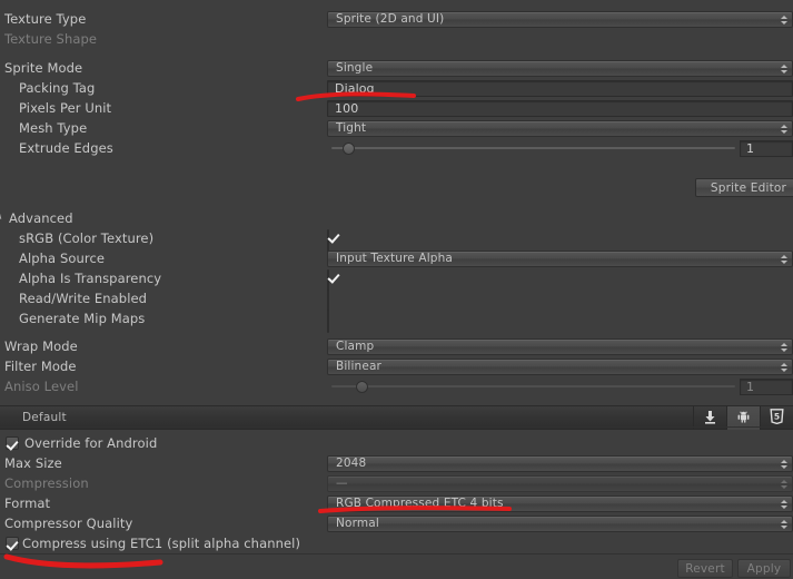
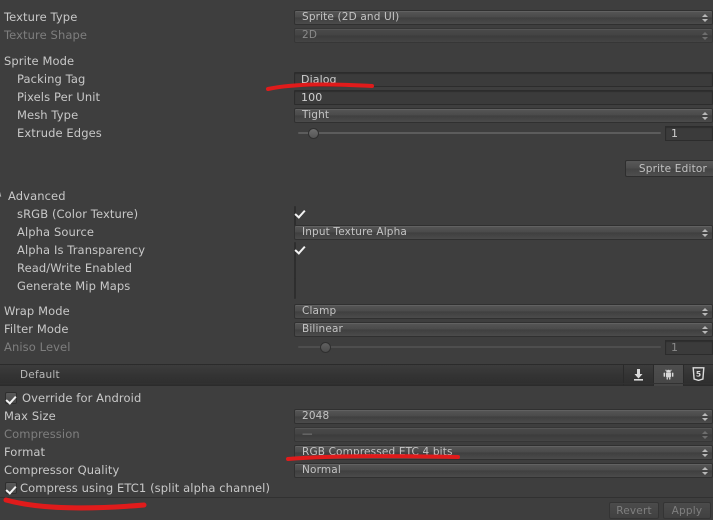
  Texture Type
  Sprite (2D and UI)
  Texture Shape
+ 2D
  Sprite Mode
- Single
  Packing Tag
  Dialog
  Pixels Per Unit
  100
  Mesh Type
  Tight
  Extrude Edges
  1
  Sprite Editor
  Advanced
  sRGB (Color Texture)
  Alpha Source
  Input Texture Alpha
  Alpha Is Transparency
  Read/Write Enabled
  Generate Mip Maps
  Wrap Mode
  Clamp
  Filter Mode
  Bilinear
  Aniso Level
  1
  Default
  5
  Override for Android
  Max Size
  2048
  Compression
  —
  Format
  RGB Compressed ETC 4 bits
  Compressor Quality
  Normal
  Compress using ETC1 (split alpha channel)
  Revert
  Apply
